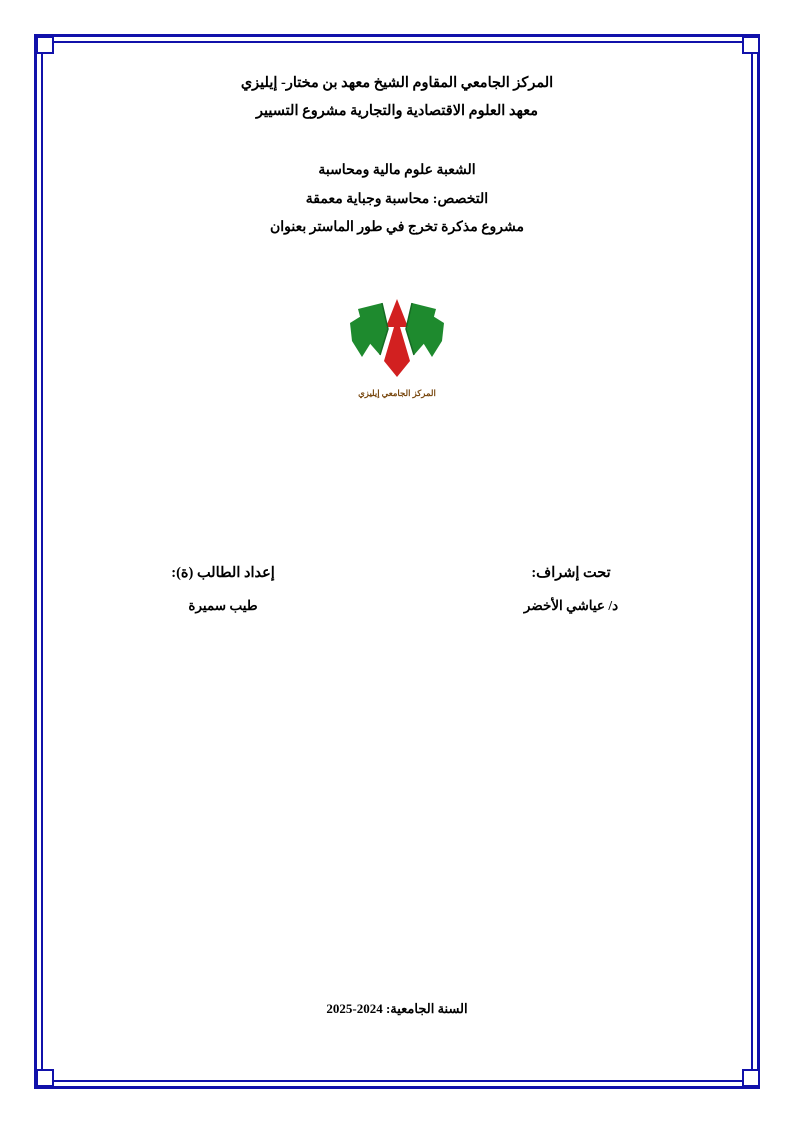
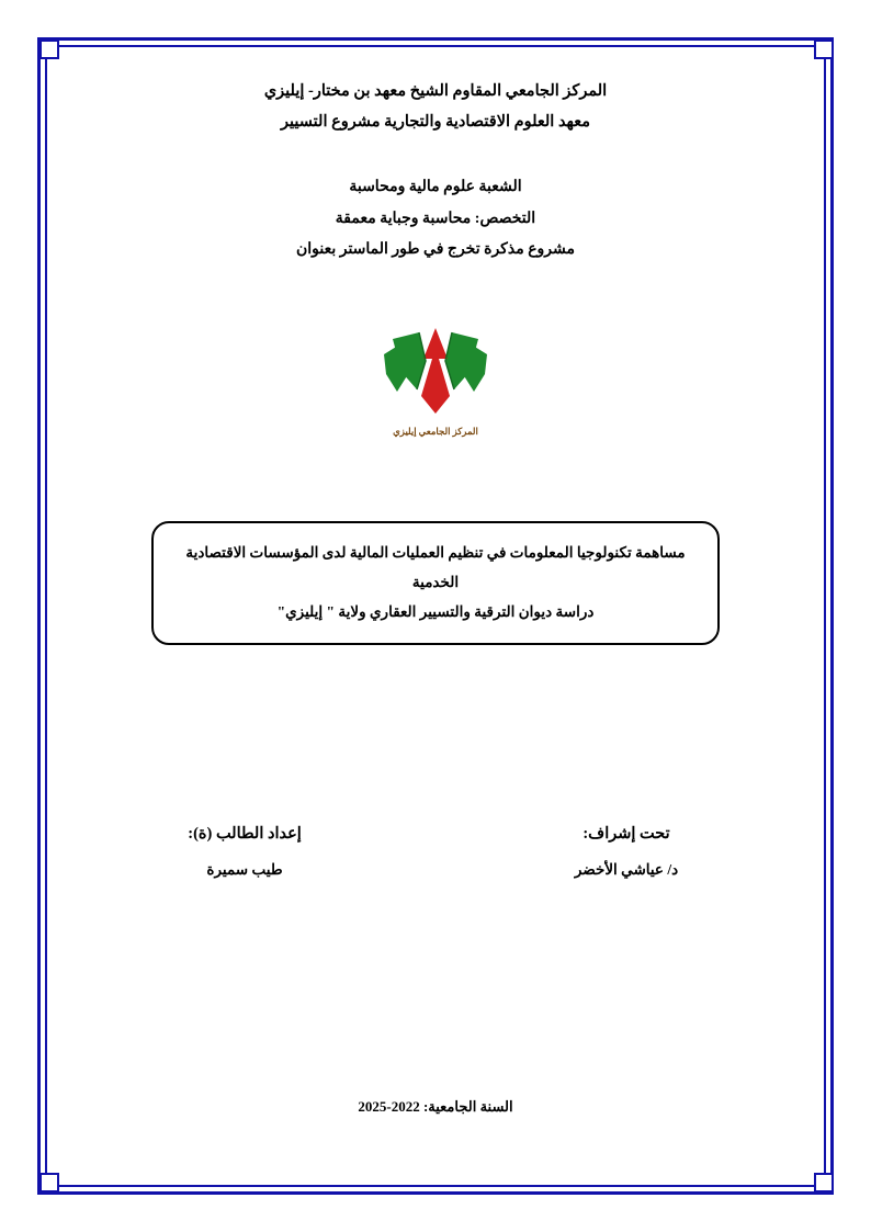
  المركز الجامعي المقاوم الشيخ معهد بن مختار- إيليزي
  معهد العلوم الاقتصادية والتجارية مشروع التسيير
  الشعبة علوم مالية ومحاسبة
  التخصص: محاسبة وجباية معمقة
  مشروع مذكرة تخرج في طور الماستر بعنوان
  المركز الجامعي إيليزي
+ مساهمة تكنولوجيا المعلومات في تنظيم العمليات المالية لدى المؤسسات الاقتصادية الخدمية
+ دراسة ديوان الترقية والتسيير العقاري ولاية " إيليزي"
  تحت إشراف:
  د/ عياشي الأخضر
  إعداد الطالب (ة):
  طيب سميرة
- السنة الجامعية: 2024-2025
+ السنة الجامعية: 2022-2025
